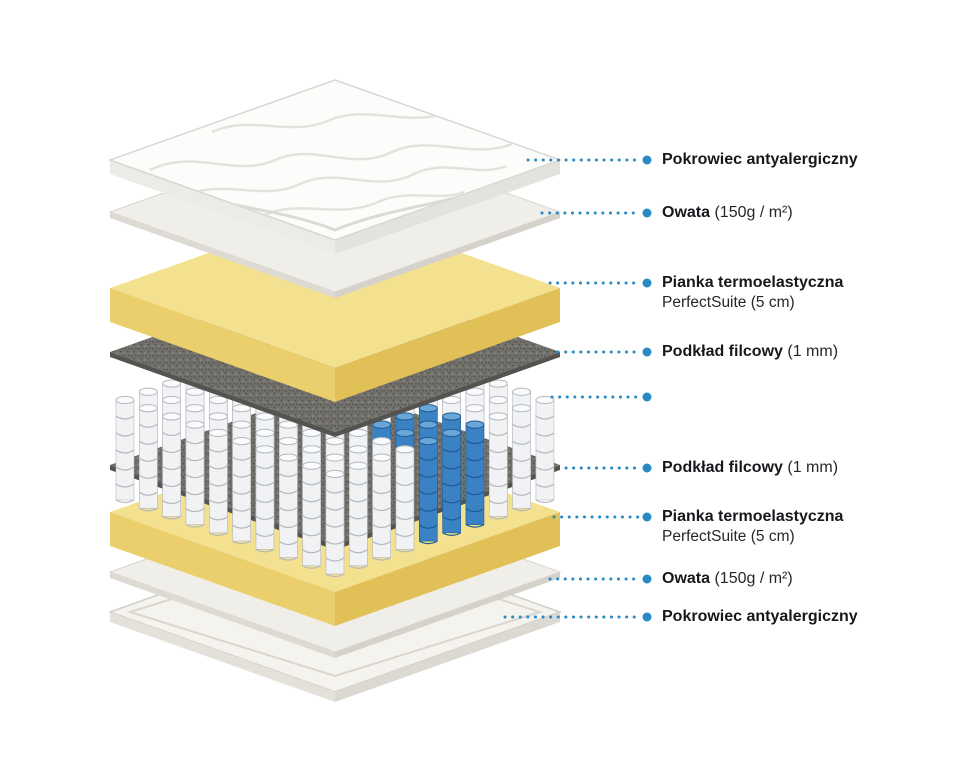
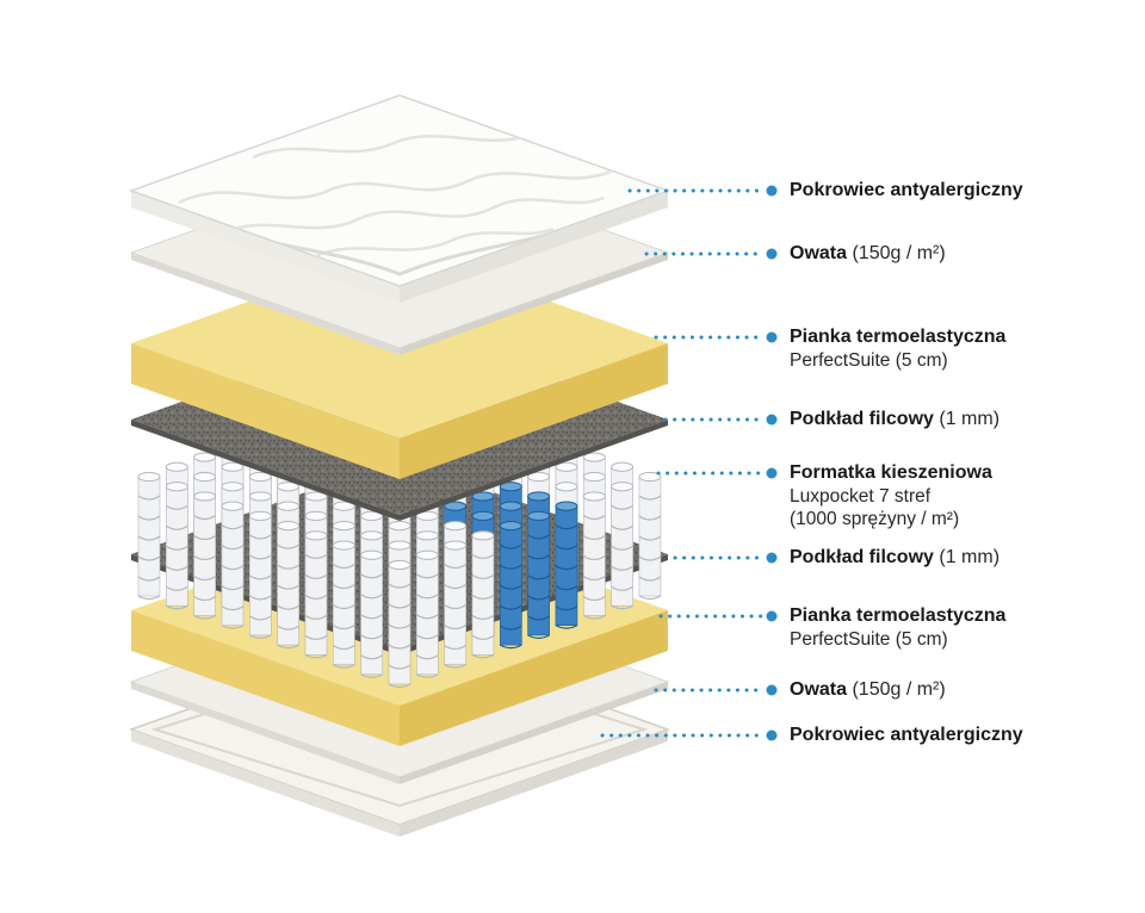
  Pokrowiec antyalergiczny
  Owata (150g / m²)
  Pianka termoelastyczna
  PerfectSuite (5 cm)
  Podkład filcowy (1 mm)
+ Formatka kieszeniowa
+ Luxpocket 7 stref
+ (1000 sprężyny / m²)
  Podkład filcowy (1 mm)
  Pianka termoelastyczna
  PerfectSuite (5 cm)
  Owata (150g / m²)
  Pokrowiec antyalergiczny
